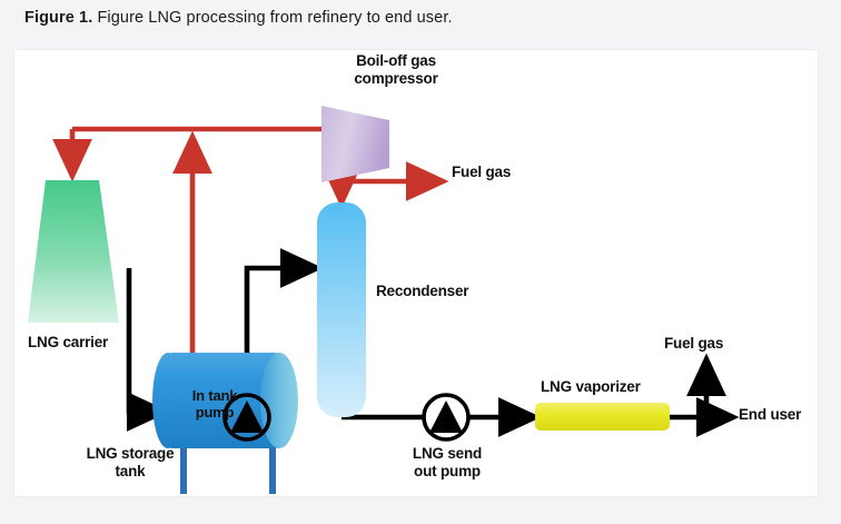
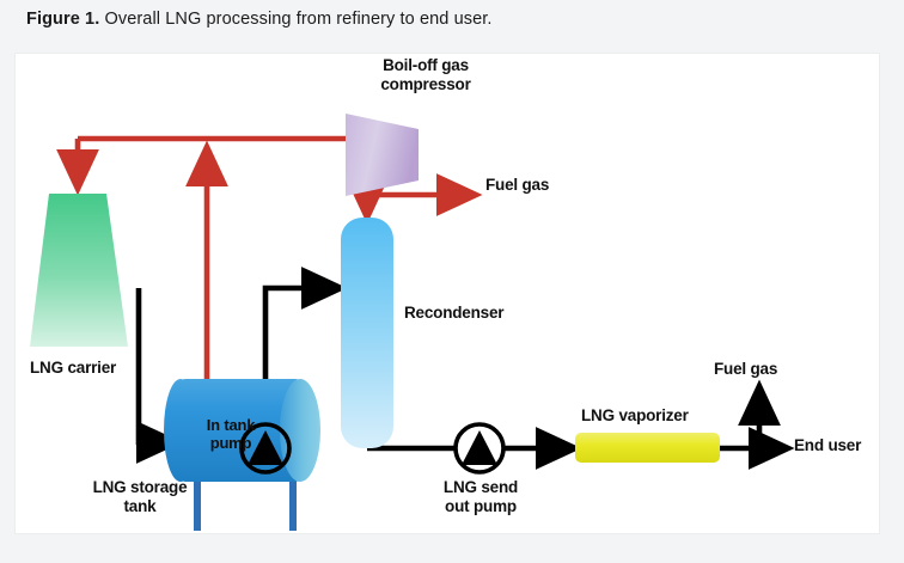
- Figure 1. Figure LNG processing from refinery to end user.
+ Figure 1. Overall LNG processing from refinery to end user.
  Boil-off gas
  compressor
  Fuel gas
  LNG carrier
  Recondenser
  In tank
  pump
  LNG storage
  tank
  LNG send
  out pump
  LNG vaporizer
  Fuel gas
  End user
